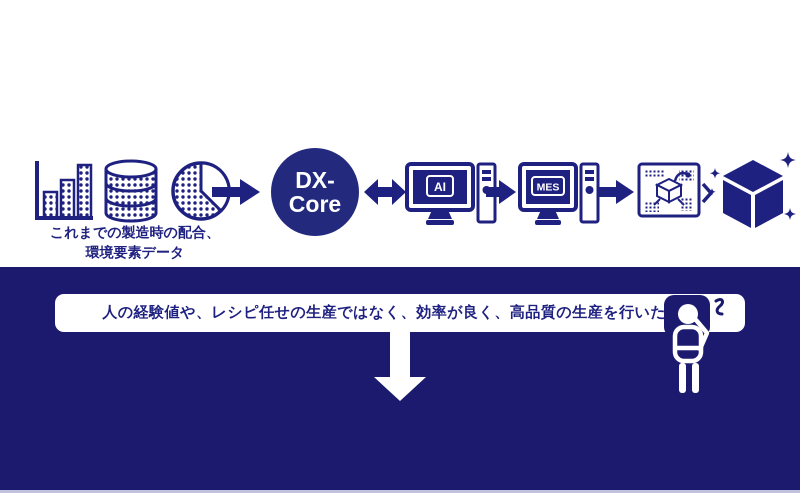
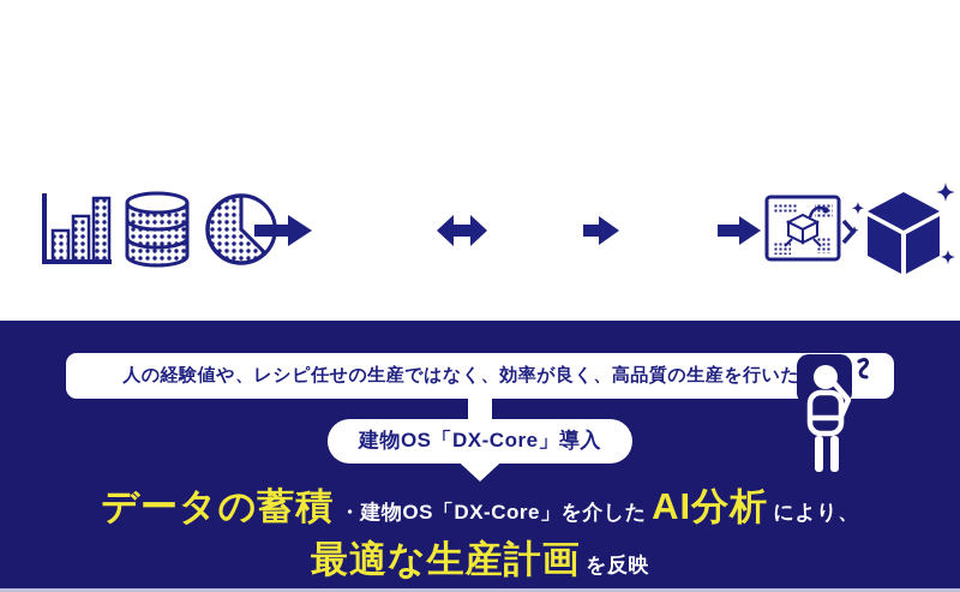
- これまでの製造時の配合、
- 環境要素データ
- DX-
- Core
- AI
- MES
  人の経験値や、レシピ任せの生産ではなく、効率が良く、高品質の生産を行いた
+ 建物OS「DX-Core」導入
+ データの蓄積 ・建物OS「DX-Core」を介した AI分析 により、
+ 最適な生産計画 を反映
